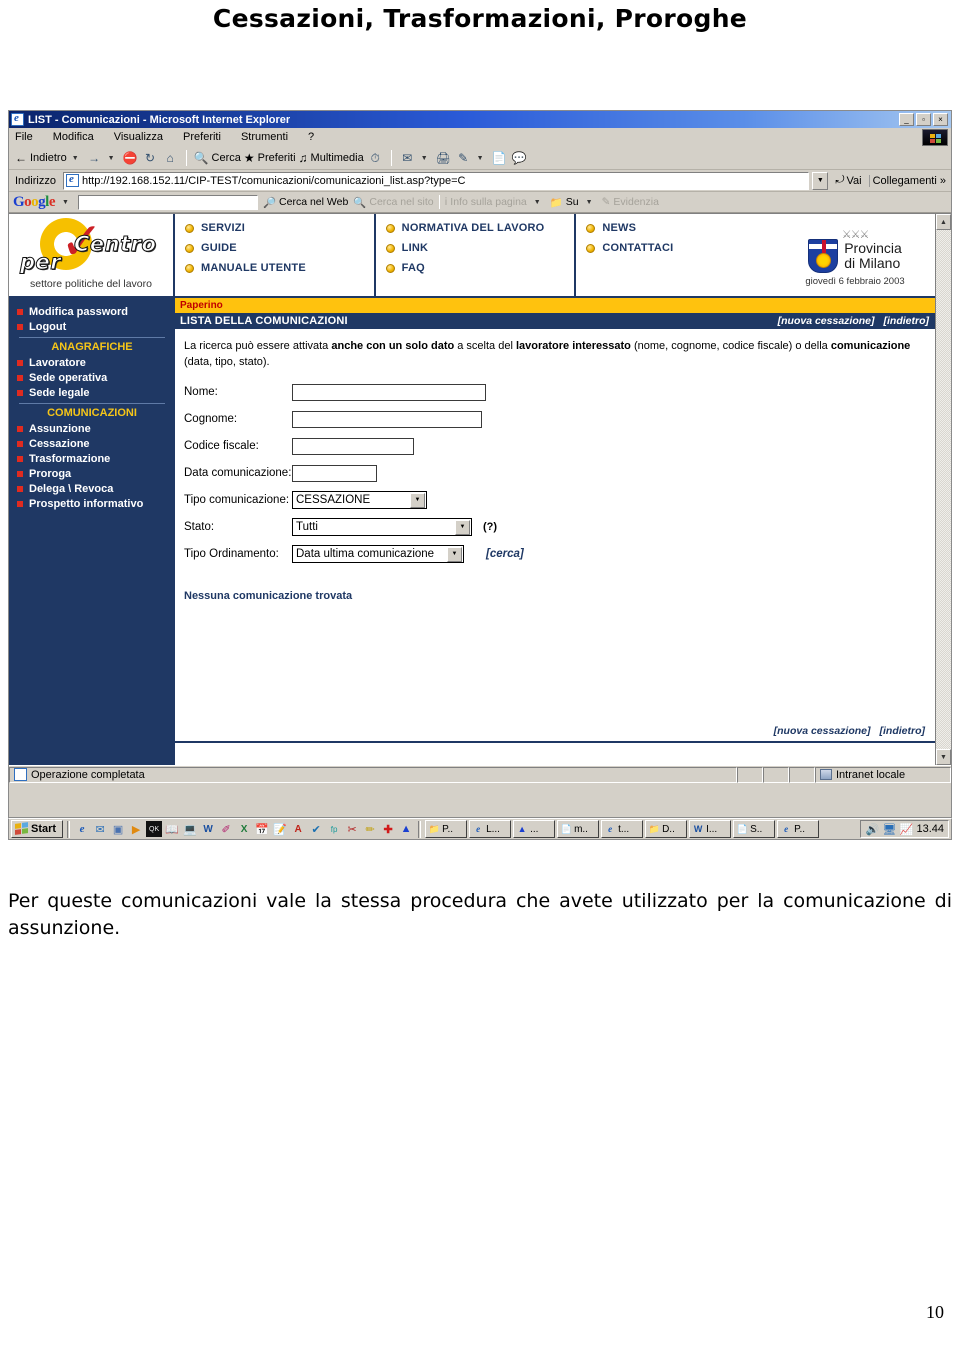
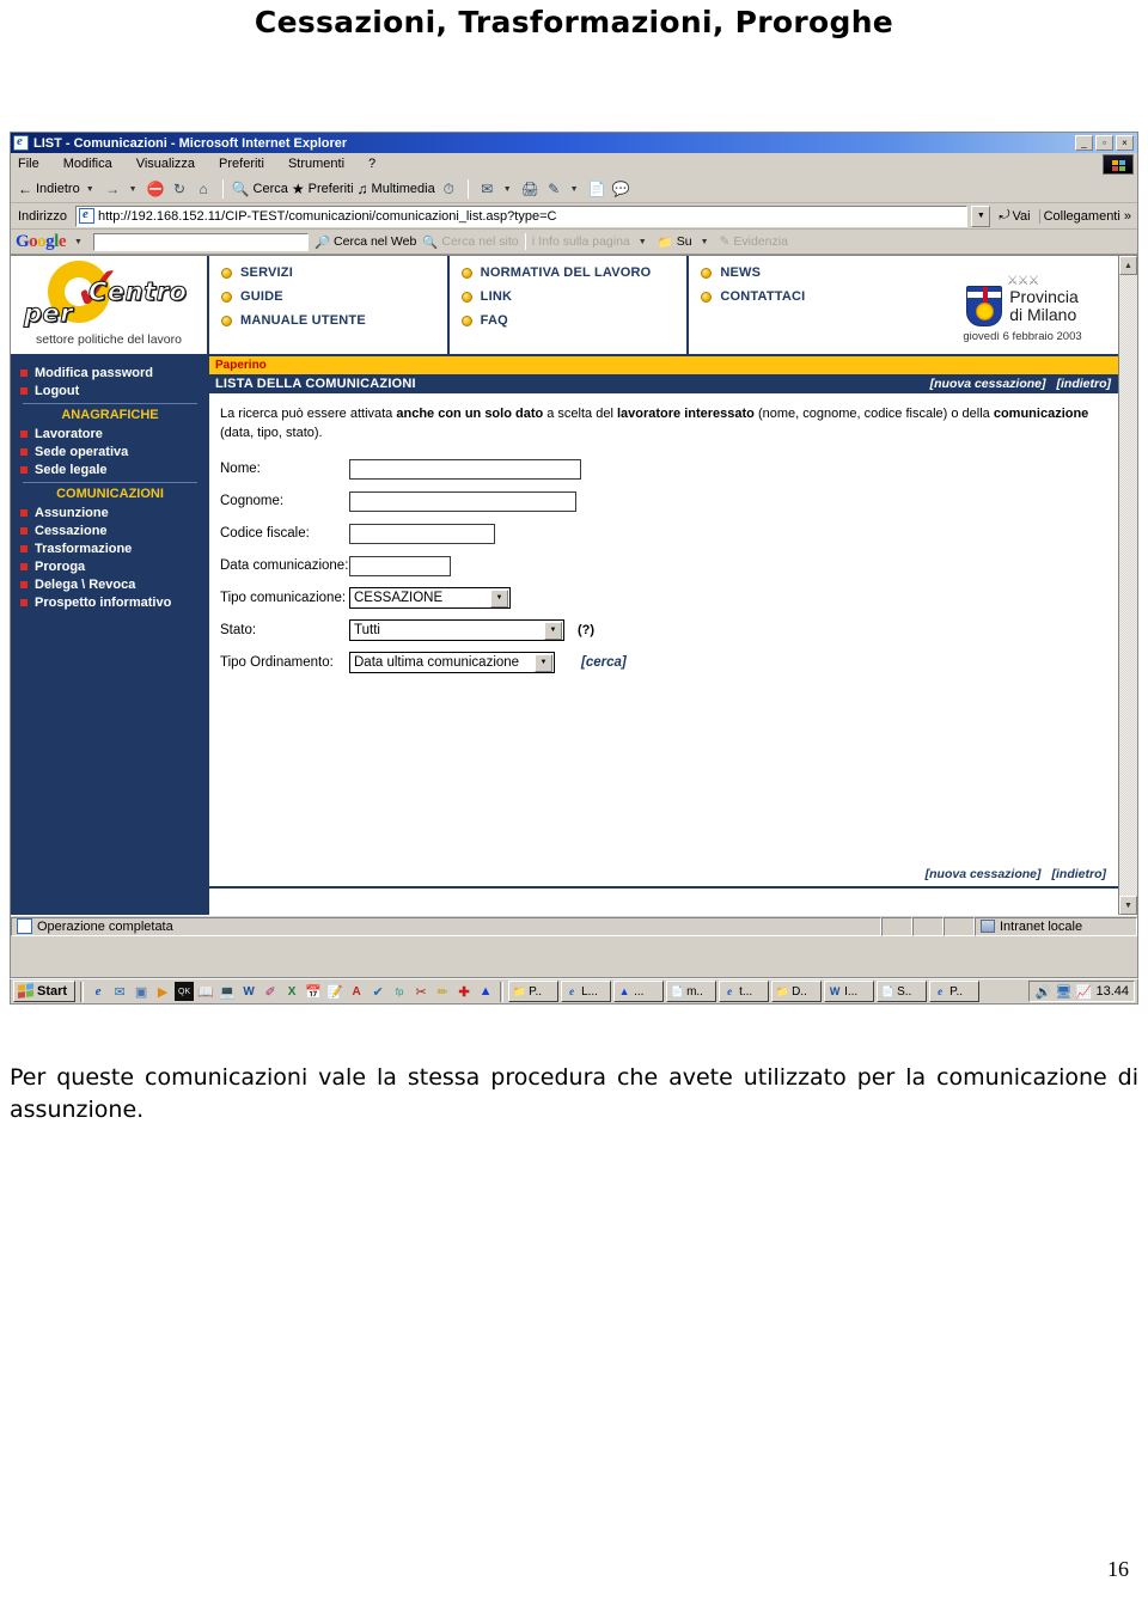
  Cessazioni, Trasformazioni, Proroghe
  LIST - Comunicazioni - Microsoft Internet Explorer
  _
  ▫
  ×
  File
  Modifica
  Visualizza
  Preferiti
  Strumenti
  ?
  ←
  Indietro
  →
  ⛔
  ↻
  ⌂
  🔍
  Cerca
  ★
  Preferiti
  ♫
  Multimedia
  ⏱
  ✉
  🖨
  ✎
  📄
  💬
  Indirizzo
  http://192.168.152.11/CIP-TEST/comunicazioni/comunicazioni_list.asp?type=C
  ⤾
  Vai
  Collegamenti »
  Google
  🔎
  Cerca nel Web
  🔍
  Cerca nel sito
  Info sulla pagina
  📁
  Su
  ✎
  Evidenzia
  ✓
  Centro
  settore politiche del lavoro
  SERVIZI
  GUIDE
  MANUALE UTENTE
  NORMATIVA DEL LAVORO
  LINK
  FAQ
  NEWS
  CONTATTACI
  ⚔⚔⚔
  Provincia
  di Milano
  giovedì 6 febbraio 2003
  Modifica password
  Logout
  ANAGRAFICHE
  Lavoratore
  Sede operativa
  Sede legale
  COMUNICAZIONI
  Assunzione
  Cessazione
  Trasformazione
  Proroga
  Delega \ Revoca
  Prospetto informativo
  Paperino
  LISTA DELLA COMUNICAZIONI
  [nuova cessazione]
  [indietro]
  La ricerca può essere attivata anche con un solo dato a scelta del lavoratore interessato (nome, cognome, codice fiscale) o della comunicazione (data, tipo, stato).
  Nome:
  Cognome:
  Codice fiscale:
  Data comunicazione:
  Tipo comunicazione:
  CESSAZIONE
  Stato:
  Tutti
  (?)
  Tipo Ordinamento:
  Data ultima comunicazione
  [cerca]
- Nessuna comunicazione trovata
  [nuova cessazione]
  [indietro]
  Operazione completata
  Intranet locale
  Start
  e
  ✉
  ▣
  ▶
  📖
  💻
  W
  ✐
  X
  📅
  📝
  A
  ✔
  fp
  ✂
  ✏
  ✚
  ▲
  📁
  P..
  e
  L...
  ▲
  ...
  📄
  m..
  e
  t...
  📁
  D..
  W
  I...
  📄
  S..
  e
  P..
  🔊
  🖥
  📈
  13.44
  Per queste comunicazioni vale la stessa procedura che avete utilizzato per la comunicazione di assunzione.
- 10
+ 16
